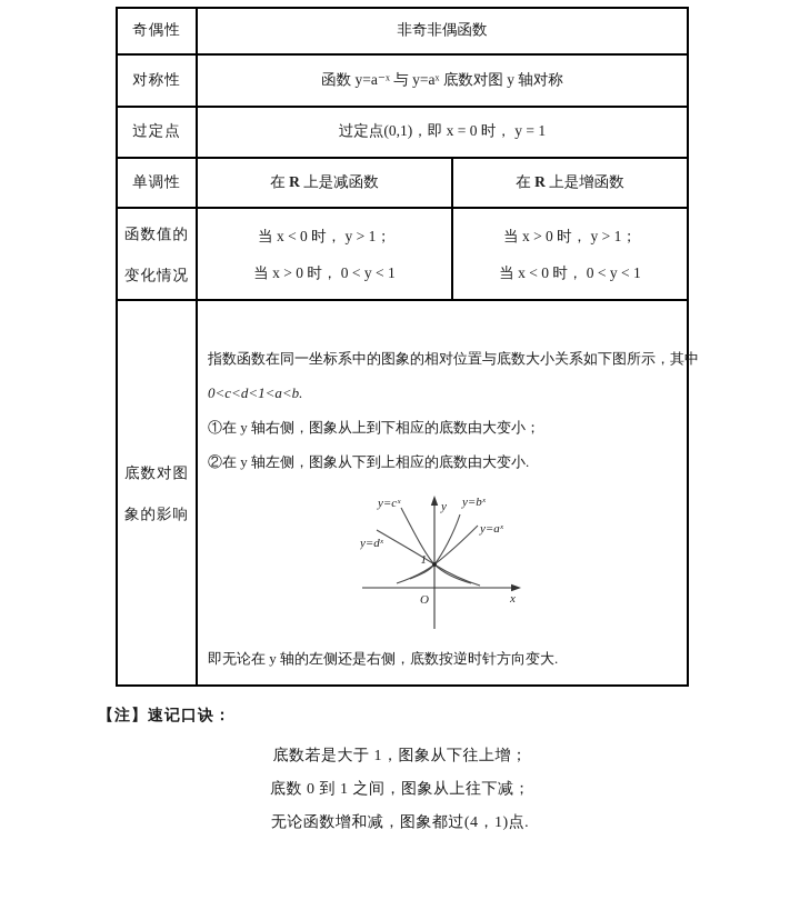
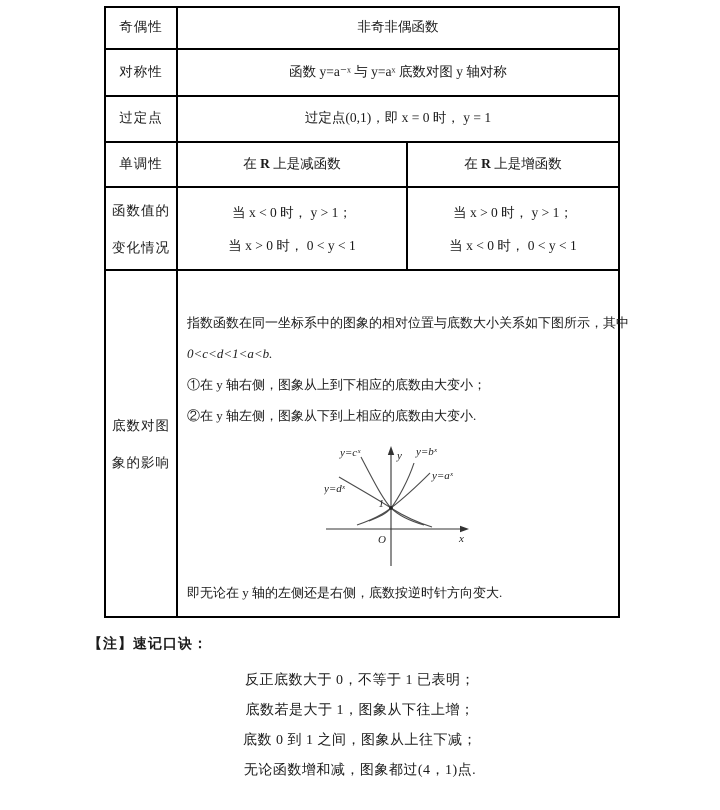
  奇偶性	非奇非偶函数
  对称性	函数 y=a⁻ˣ 与 y=aˣ 底数对图 y 轴对称
  过定点	过定点(0,1)，即 x = 0 时， y = 1
  单调性	在 R 上是减函数	在 R 上是增函数
  函数值的 变化情况	当 x < 0 时， y > 1； 当 x > 0 时， 0 < y < 1	当 x > 0 时， y > 1； 当 x < 0 时， 0 < y < 1
  底数对图 象的影响	指数函数在同一坐标系中的图象的相对位置与底数大小关系如下图所示，其中 0<c<d<1<a<b. ①在 y 轴右侧，图象从上到下相应的底数由大变小； ②在 y 轴左侧，图象从下到上相应的底数由大变小. y=cˣ y=bˣ y=dˣ y=aˣ 1 O x y 即无论在 y 轴的左侧还是右侧，底数按逆时针方向变大.
  【注】速记口诀：
+ 反正底数大于 0，不等于 1 已表明；
  底数若是大于 1，图象从下往上增；
  底数 0 到 1 之间，图象从上往下减；
  无论函数增和减，图象都过(4，1)点.
